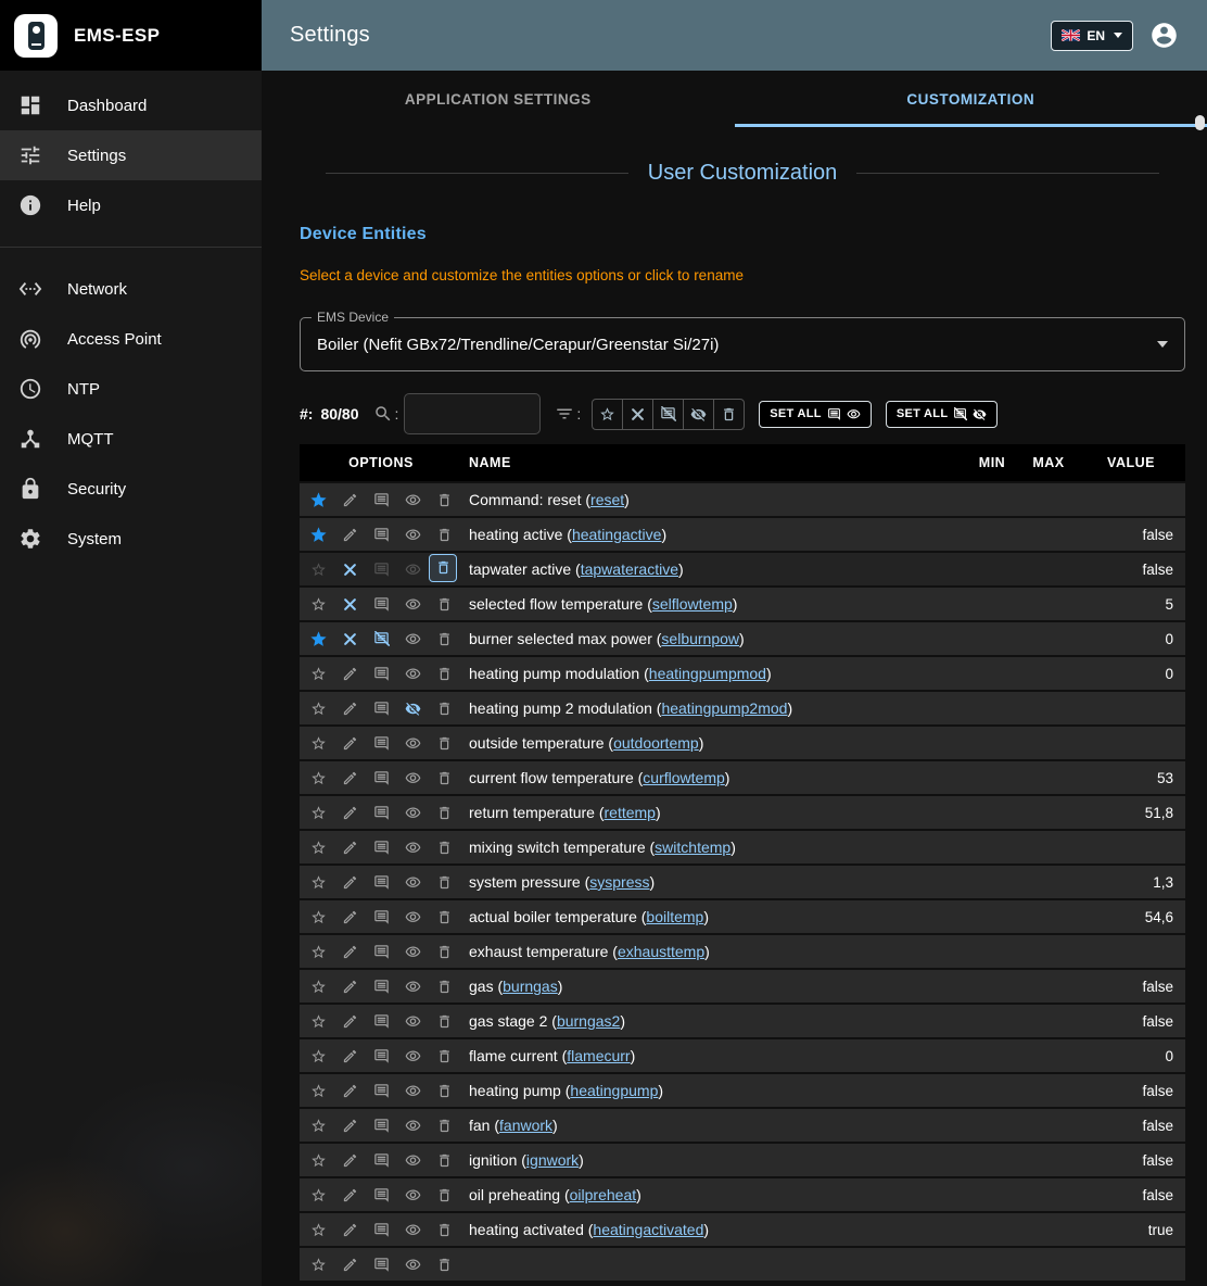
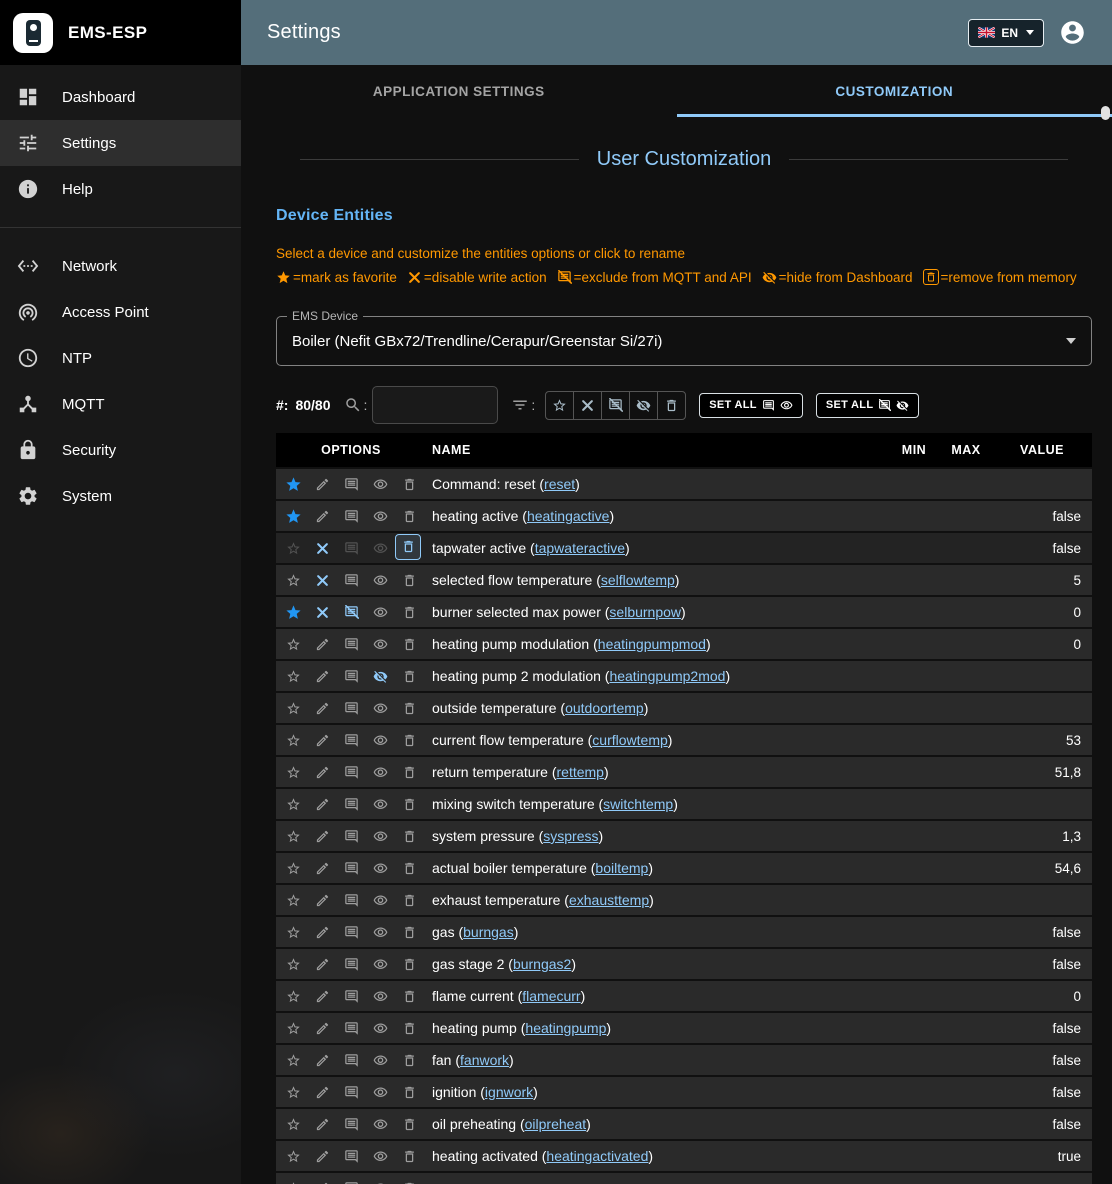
  EMS-ESP
  Dashboard
  Settings
  Help
  Network
  Access Point
  NTP
  MQTT
  Security
  System
  Settings
  EN
  APPLICATION SETTINGS
  CUSTOMIZATION
  User Customization
  Device Entities
  Select a device and customize the entities options or click to rename
+ =mark as favorite
+ =disable write action
+ =exclude from MQTT and API
+ =hide from Dashboard
+ =remove from memory
  EMS Device
  Boiler (Nefit GBx72/Trendline/Cerapur/Greenstar Si/27i)
  #:
  80/80
  :
  :
  SET ALL
  SET ALL
  OPTIONS
  NAME
  MIN
  MAX
  VALUE
  Command: reset (reset)
  heating active (heatingactive)
  false
  tapwater active (tapwateractive)
  false
  selected flow temperature (selflowtemp)
  5
  burner selected max power (selburnpow)
  0
  heating pump modulation (heatingpumpmod)
  0
  heating pump 2 modulation (heatingpump2mod)
  outside temperature (outdoortemp)
  current flow temperature (curflowtemp)
  53
  return temperature (rettemp)
  51,8
  mixing switch temperature (switchtemp)
  system pressure (syspress)
  1,3
  actual boiler temperature (boiltemp)
  54,6
  exhaust temperature (exhausttemp)
  gas (burngas)
  false
  gas stage 2 (burngas2)
  false
  flame current (flamecurr)
  0
  heating pump (heatingpump)
  false
  fan (fanwork)
  false
  ignition (ignwork)
  false
  oil preheating (oilpreheat)
  false
  heating activated (heatingactivated)
  true
